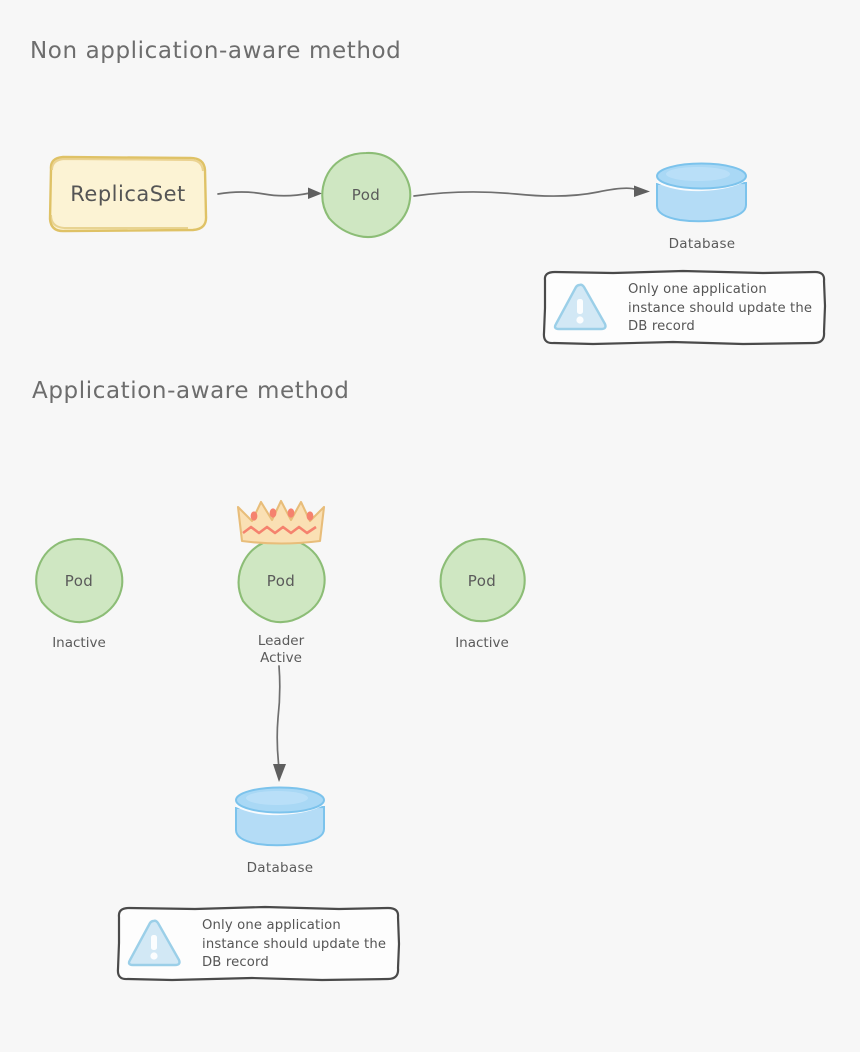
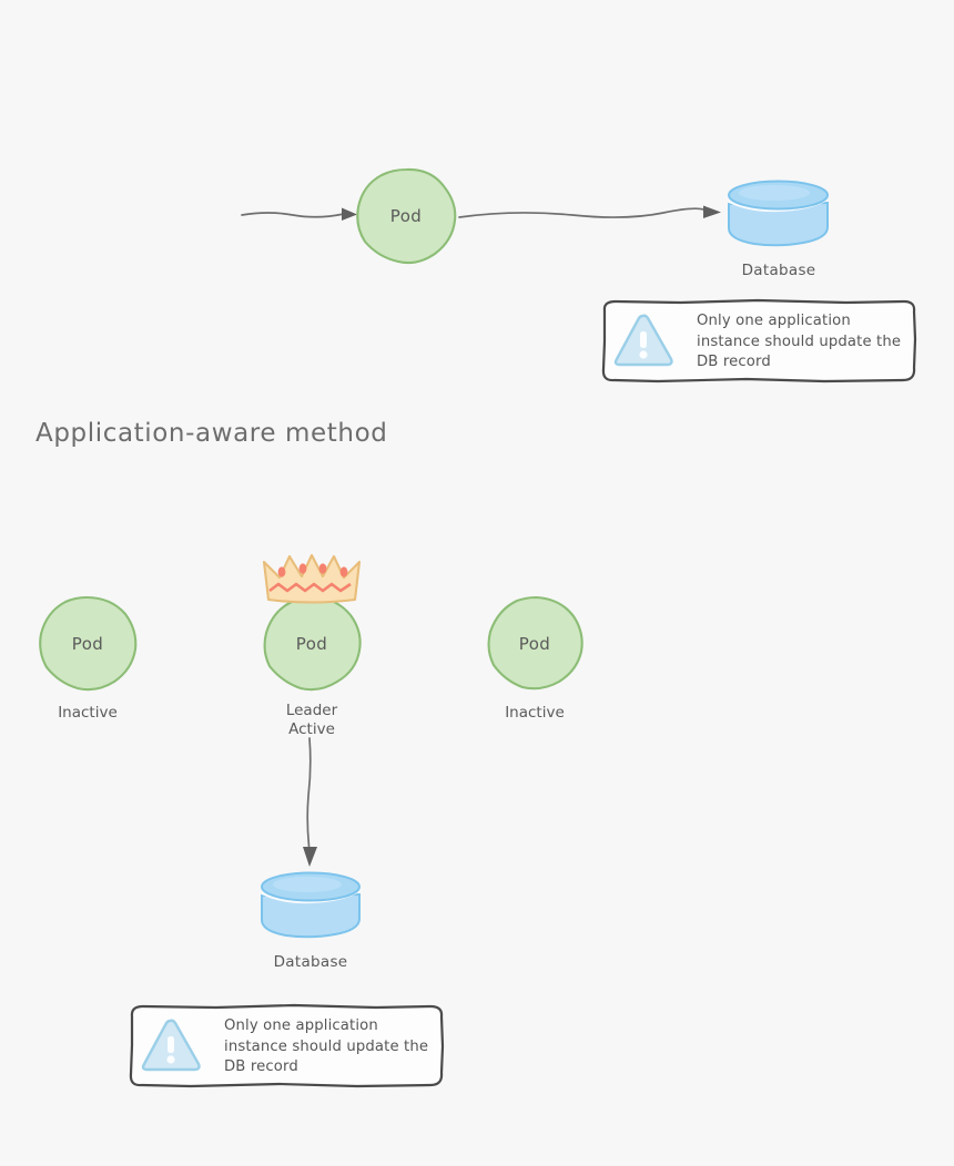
- Non application-aware method
- ReplicaSet
  Pod
  Database
  Only one application
  instance should update the
  DB record
  Application-aware method
  Pod
  Inactive
  Pod
  Leader
  Active
  Pod
  Inactive
  Database
  Only one application
  instance should update the
  DB record
